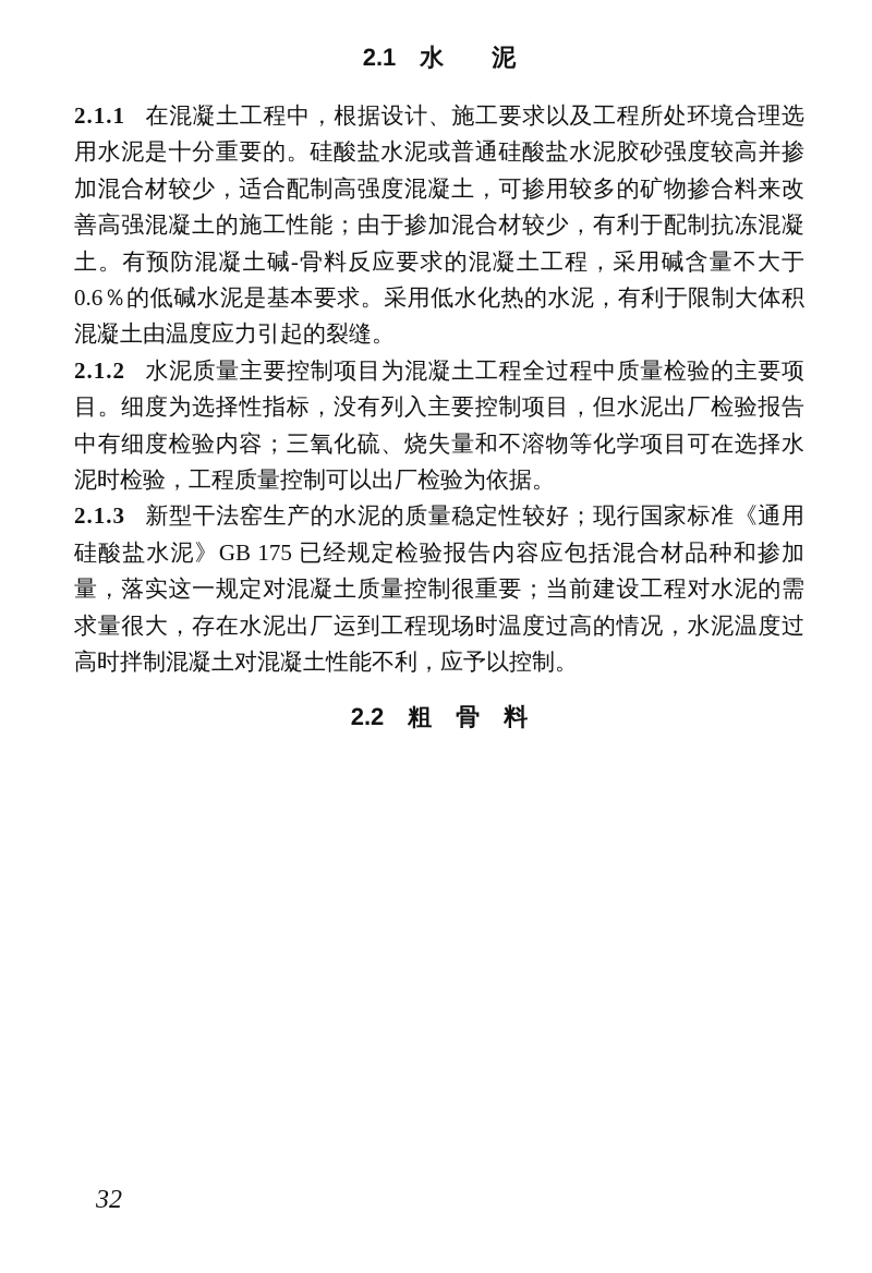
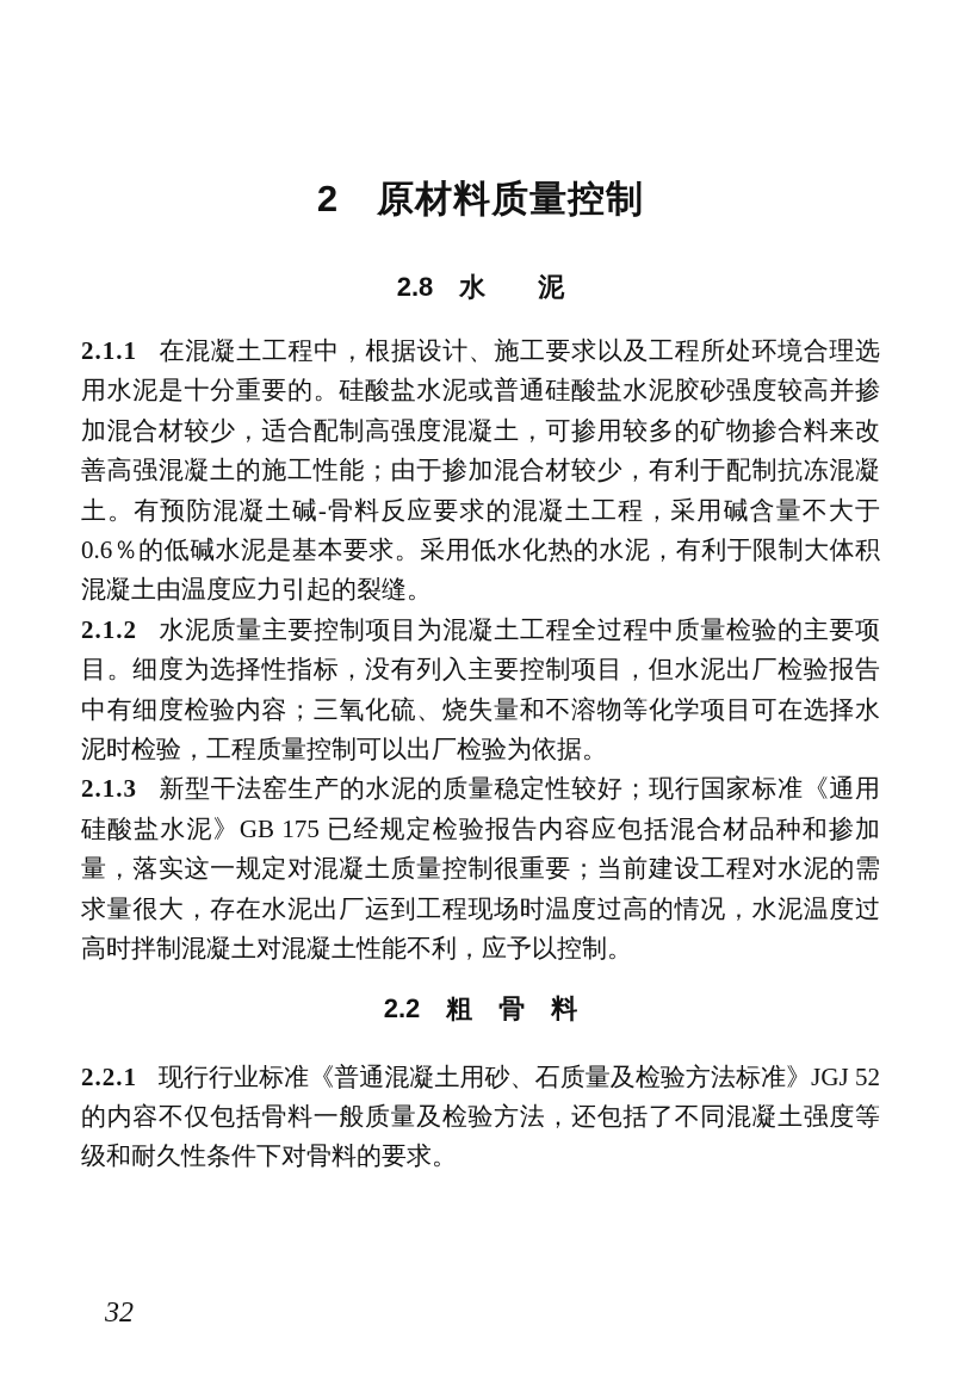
+ 2 原材料质量控制
- 2.1 水 泥
+ 2.8 水 泥
  2.1.1 在混凝土工程中，根据设计、施工要求以及工程所处环境合理选用水泥是十分重要的。硅酸盐水泥或普通硅酸盐水泥胶砂强度较高并掺加混合材较少，适合配制高强度混凝土，可掺用较多的矿物掺合料来改善高强混凝土的施工性能；由于掺加混合材较少，有利于配制抗冻混凝土。有预防混凝土碱-骨料反应要求的混凝土工程，采用碱含量不大于 0.6％的低碱水泥是基本要求。采用低水化热的水泥，有利于限制大体积混凝土由温度应力引起的裂缝。
  2.1.2 水泥质量主要控制项目为混凝土工程全过程中质量检验的主要项目。细度为选择性指标，没有列入主要控制项目，但水泥出厂检验报告中有细度检验内容；三氧化硫、烧失量和不溶物等化学项目可在选择水泥时检验，工程质量控制可以出厂检验为依据。
  2.1.3 新型干法窑生产的水泥的质量稳定性较好；现行国家标准《通用硅酸盐水泥》GB 175 已经规定检验报告内容应包括混合材品种和掺加量，落实这一规定对混凝土质量控制很重要；当前建设工程对水泥的需求量很大，存在水泥出厂运到工程现场时温度过高的情况，水泥温度过高时拌制混凝土对混凝土性能不利，应予以控制。
  2.2 粗 骨 料
+ 2.2.1 现行行业标准《普通混凝土用砂、石质量及检验方法标准》JGJ 52 的内容不仅包括骨料一般质量及检验方法，还包括了不同混凝土强度等级和耐久性条件下对骨料的要求。
  32
